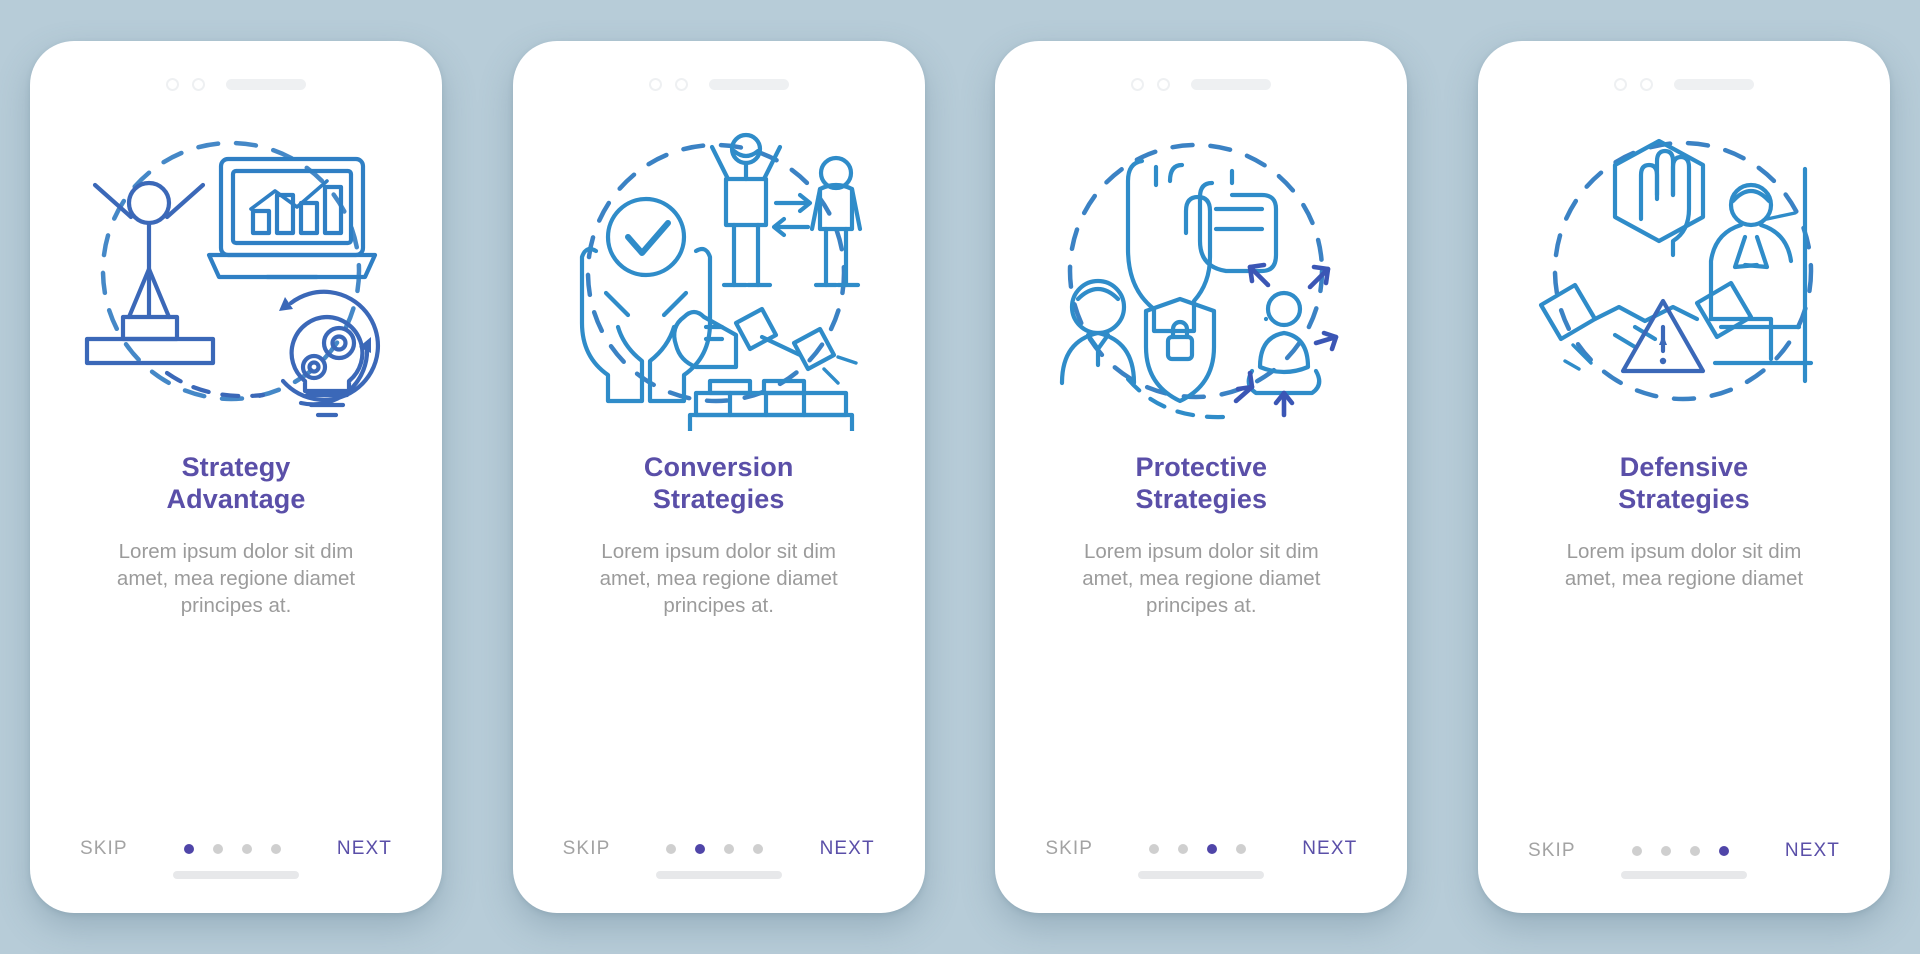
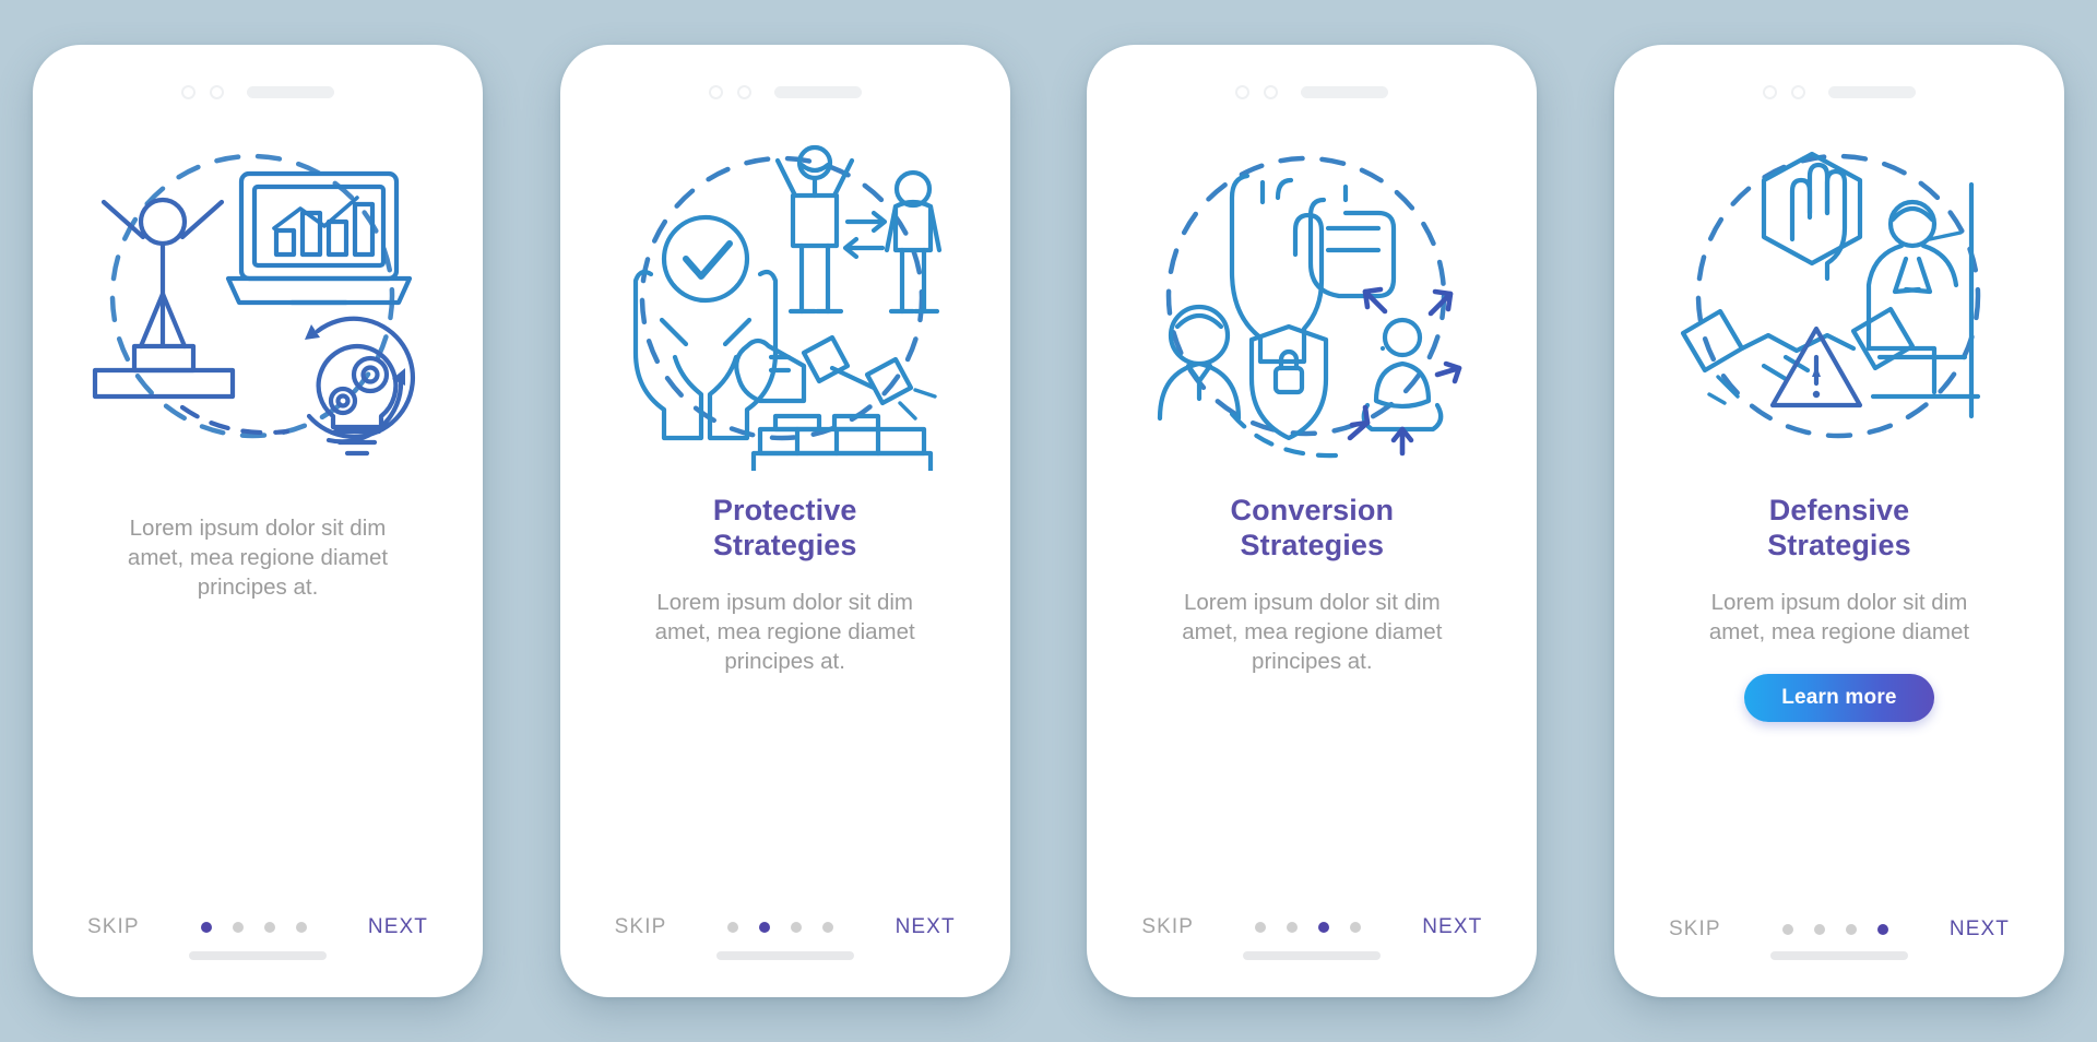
- Strategy
- Advantage
  Lorem ipsum dolor sit dim
  amet, mea regione diamet
  principes at.
  SKIP
  NEXT
- Conversion
+ Protective
  Strategies
  Lorem ipsum dolor sit dim
  amet, mea regione diamet
  principes at.
  SKIP
  NEXT
- Protective
+ Conversion
  Strategies
  Lorem ipsum dolor sit dim
  amet, mea regione diamet
  principes at.
  SKIP
  NEXT
  Defensive
  Strategies
  Lorem ipsum dolor sit dim
  amet, mea regione diamet
+ Learn more
  SKIP
  NEXT
